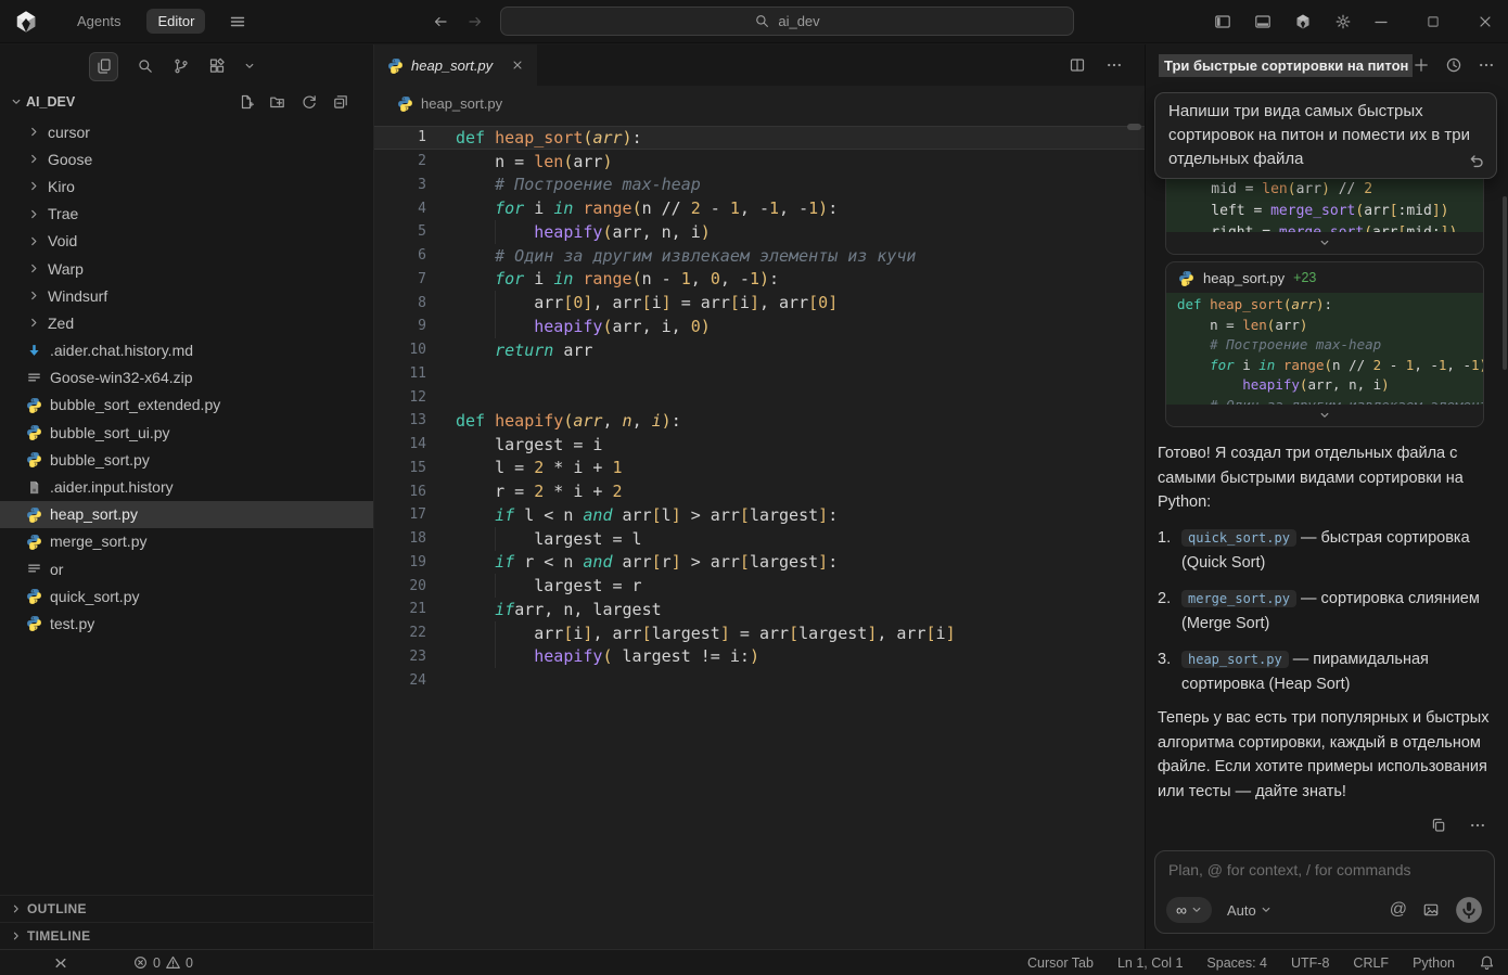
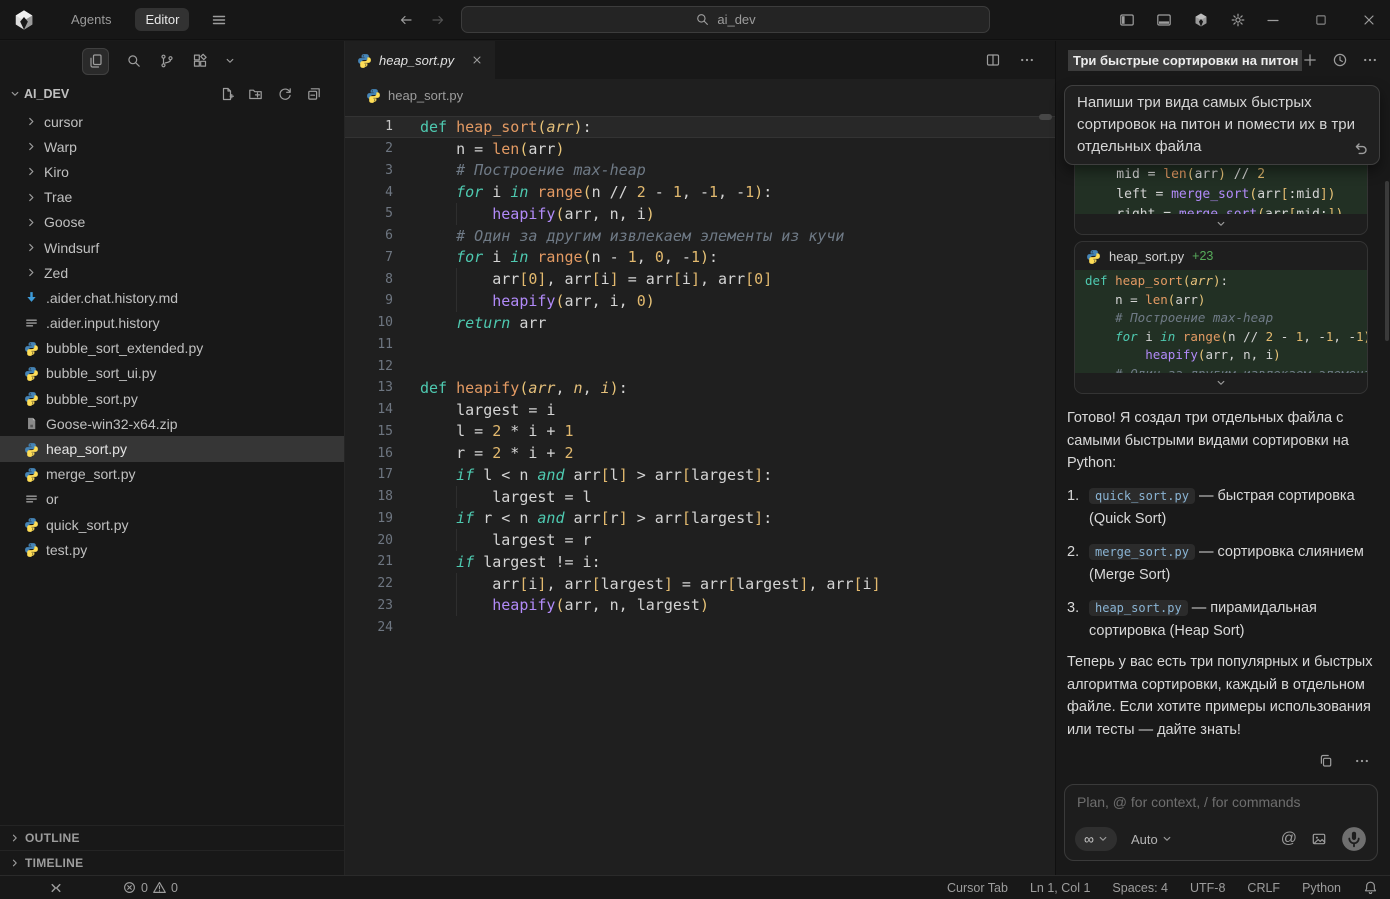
  Agents
  Editor
  ai_dev
  AI_DEV
  cursor
- Goose
+ Warp
  Kiro
  Trae
- Void
- Warp
+ Goose
  Windsurf
  Zed
  .aider.chat.history.md
- Goose-win32-x64.zip
+ .aider.input.history
  bubble_sort_extended.py
  bubble_sort_ui.py
  bubble_sort.py
- .aider.input.history
+ Goose-win32-x64.zip
  heap_sort.py
  merge_sort.py
  or
  quick_sort.py
  test.py
  OUTLINE
  TIMELINE
  heap_sort.py
  heap_sort.py
  1
  def heap_sort(arr):
  2
  n = len(arr)
  3
  # Построение max-heap
  4
  for i in range(n // 2 - 1, -1, -1):
  5
  heapify(arr, n, i)
  6
  # Один за другим извлекаем элементы из кучи
  7
  for i in range(n - 1, 0, -1):
  8
  arr[0], arr[i] = arr[i], arr[0]
  9
  heapify(arr, i, 0)
  10
  return arr
  11
  12
  13
  def heapify(arr, n, i):
  14
  largest = i
  15
  l = 2 * i + 1
  16
  r = 2 * i + 2
  17
  if l < n and arr[l] > arr[largest]:
  18
  largest = l
  19
  if r < n and arr[r] > arr[largest]:
  20
  largest = r
  21
- ifarr, n, largest
+ if largest != i:
  22
  arr[i], arr[largest] = arr[largest], arr[i]
  23
- heapify( largest != i:)
+ heapify(arr, n, largest)
  24
  Три быстрые сортировки на питон
  mid = len(arr) // 2
  left = merge_sort(arr[:mid])
  Напиши три вида самых быстрых сортировок на питон и помести их в три отдельных файла
  heap_sort.py
  +23
  def heap_sort(arr):
  n = len(arr)
  # Построение max-heap
  for i in range(n // 2 - 1, -1, -1
  heapify(arr, n, i)
  Готово! Я создал три отдельных файла с самыми быстрыми видами сортировки на Python:
  1.
  quick_sort.py — быстрая сортировка (Quick Sort)
  2.
  merge_sort.py — сортировка слиянием (Merge Sort)
  3.
  heap_sort.py — пирамидальная сортировка (Heap Sort)
  Теперь у вас есть три популярных и быстрых алгоритма сортировки, каждый в отдельном файле. Если хотите примеры использования или тесты — дайте знать!
  Plan, @ for context, / for commands
  ∞
  Auto
  @
  0
  0
  Cursor Tab
  Ln 1, Col 1
  Spaces: 4
  UTF-8
  CRLF
  Python
